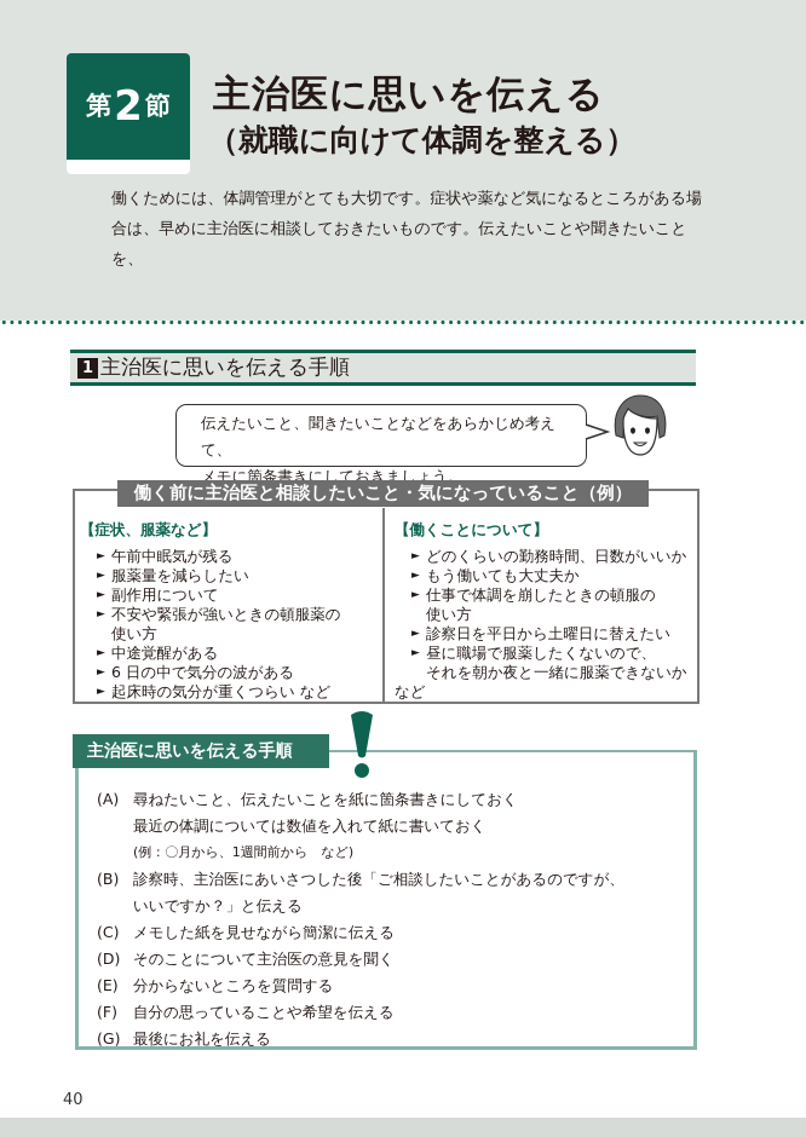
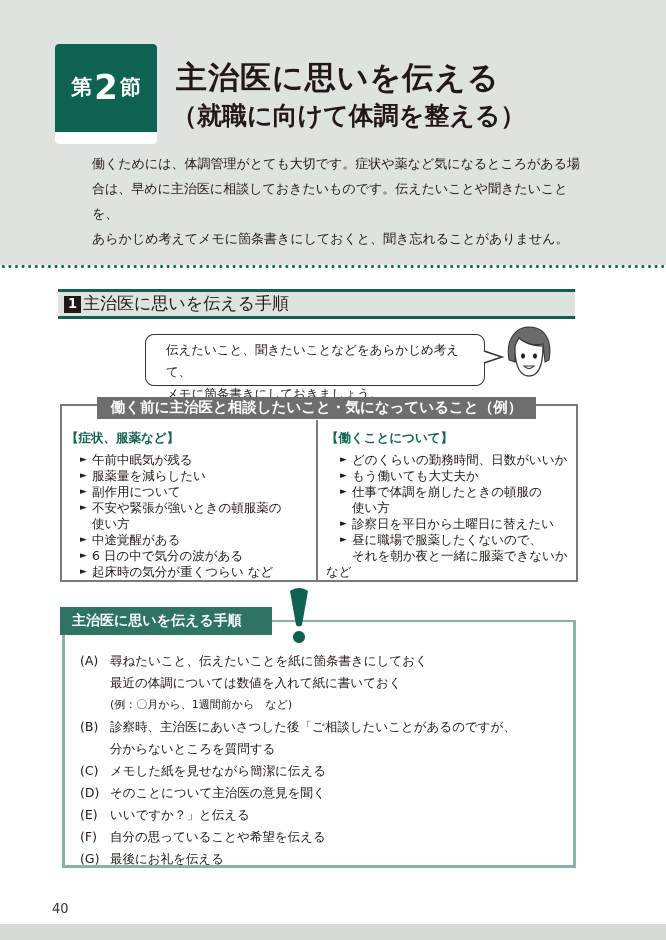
  第
  2
  節
  主治医に思いを伝える
  （就職に向けて体調を整える）
  働くためには、体調管理がとても大切です。症状や薬など気になるところがある場
  合は、早めに主治医に相談しておきたいものです。伝えたいことや聞きたいことを、
+ あらかじめ考えてメモに箇条書きにしておくと、聞き忘れることがありません。
  1
  主治医に思いを伝える手順
  伝えたいこと、聞きたいことなどをあらかじめ考えて、
  メモに箇条書きにしておきましょう。
  働く前に主治医と相談したいこと・気になっていること（例）
  【症状、服薬など】
  ►
  午前中眠気が残る
  ►
  服薬量を減らしたい
  ►
  副作用について
  ►
  不安や緊張が強いときの頓服薬の
  使い方
  ►
  中途覚醒がある
  ►
  6 日の中で気分の波がある
  ►
  起床時の気分が重くつらい など
  【働くことについて】
  ►
  どのくらいの勤務時間、日数がいいか
  ►
  もう働いても大丈夫か
  ►
  仕事で体調を崩したときの頓服の
  使い方
  ►
  診察日を平日から土曜日に替えたい
  ►
  昼に職場で服薬したくないので、
  それを朝か夜と一緒に服薬できないか
  など
  主治医に思いを伝える手順
  (A) 尋ねたいこと、伝えたいことを紙に箇条書きにしておく
  最近の体調については数値を入れて紙に書いておく
  (例：〇月から、1週間前から など)
  (B) 診察時、主治医にあいさつした後「ご相談したいことがあるのですが、
- いいですか？」と伝える
+ 分からないところを質問する
  (C) メモした紙を見せながら簡潔に伝える
  (D) そのことについて主治医の意見を聞く
- (E) 分からないところを質問する
+ (E) いいですか？」と伝える
  (F) 自分の思っていることや希望を伝える
  (G) 最後にお礼を伝える
  40
